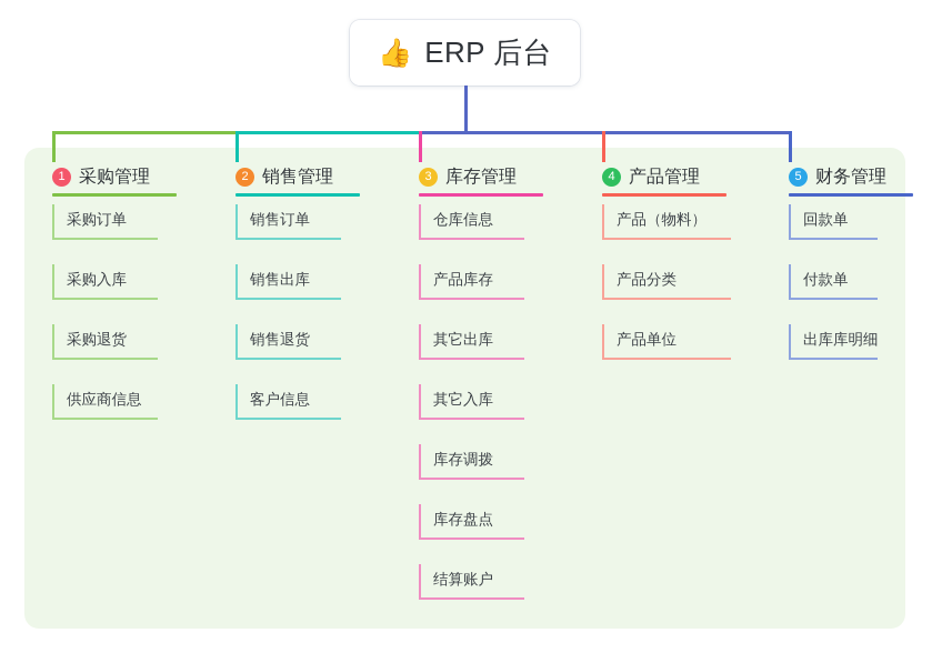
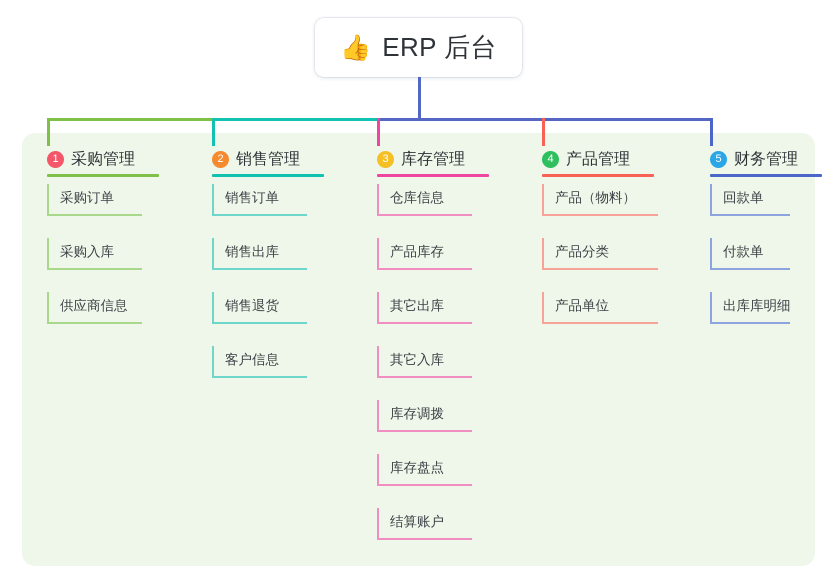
  👍
  ERP 后台
  1
  采购管理
  采购订单
  采购入库
- 采购退货
  供应商信息
  2
  销售管理
  销售订单
  销售出库
  销售退货
  客户信息
  3
  库存管理
  仓库信息
  产品库存
  其它出库
  其它入库
  库存调拨
  库存盘点
  结算账户
  4
  产品管理
  产品（物料）
  产品分类
  产品单位
  5
  财务管理
  回款单
  付款单
  出库库明细
